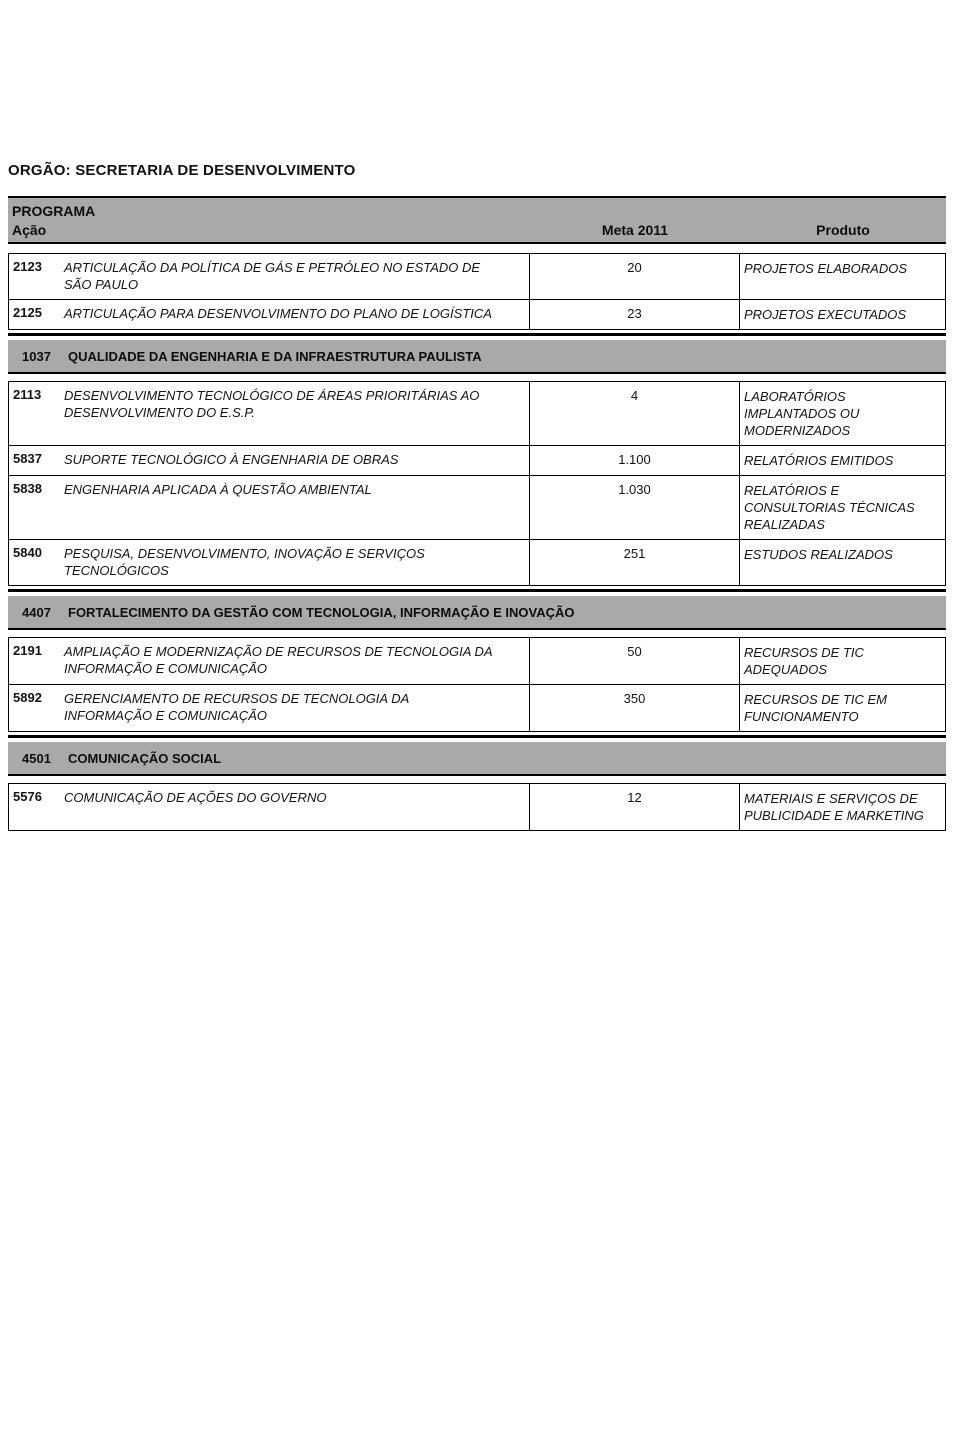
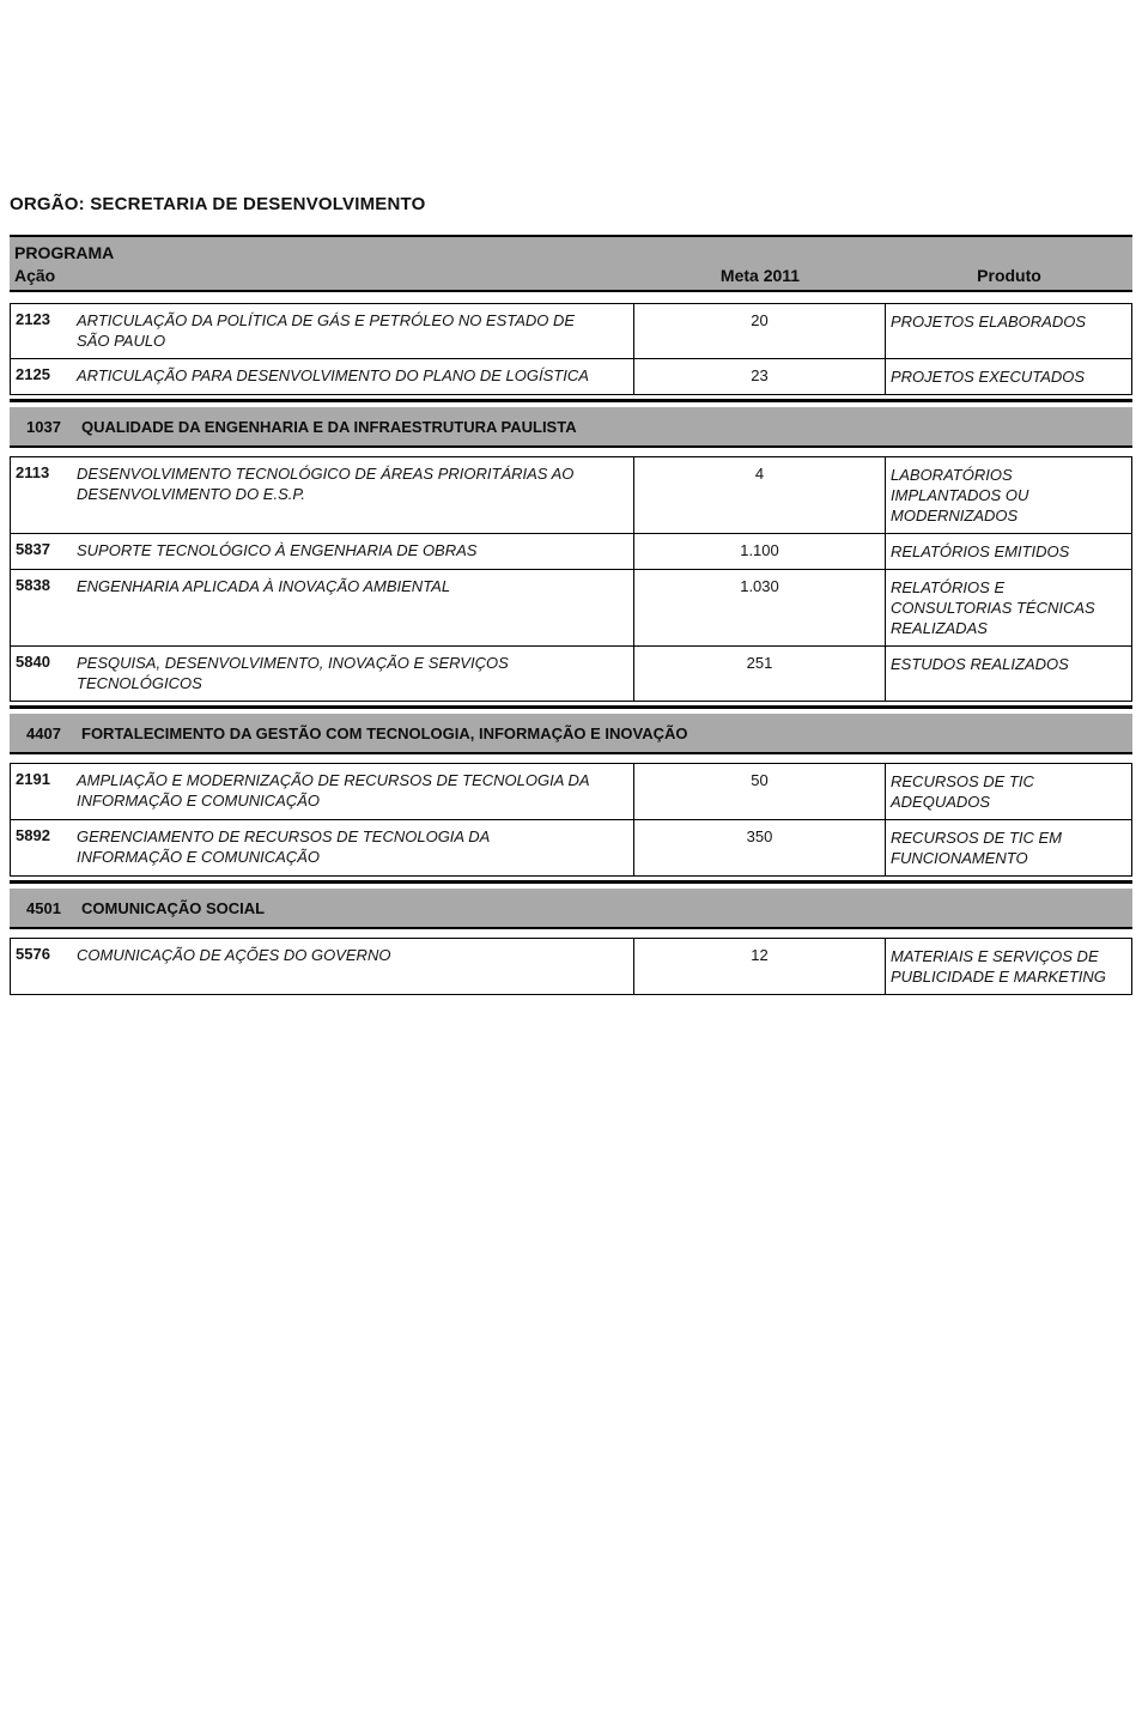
  ORGÃO: SECRETARIA DE DESENVOLVIMENTO
  PROGRAMA
  Ação
  Meta 2011
  Produto
  2123
  ARTICULAÇÃO DA POLÍTICA DE GÁS E PETRÓLEO NO ESTADO DE
  SÃO PAULO
  20
  PROJETOS ELABORADOS
  2125
  ARTICULAÇÃO PARA DESENVOLVIMENTO DO PLANO DE LOGÍSTICA
  23
  PROJETOS EXECUTADOS
  1037
  QUALIDADE DA ENGENHARIA E DA INFRAESTRUTURA PAULISTA
  2113
  DESENVOLVIMENTO TECNOLÓGICO DE ÁREAS PRIORITÁRIAS AO
  DESENVOLVIMENTO DO E.S.P.
  4
  LABORATÓRIOS
  IMPLANTADOS OU
  MODERNIZADOS
  5837
  SUPORTE TECNOLÓGICO À ENGENHARIA DE OBRAS
  1.100
  RELATÓRIOS EMITIDOS
  5838
- ENGENHARIA APLICADA À QUESTÃO AMBIENTAL
+ ENGENHARIA APLICADA À INOVAÇÃO AMBIENTAL
  1.030
  RELATÓRIOS E
  CONSULTORIAS TÉCNICAS
  REALIZADAS
  5840
  PESQUISA, DESENVOLVIMENTO, INOVAÇÃO E SERVIÇOS
  TECNOLÓGICOS
  251
  ESTUDOS REALIZADOS
  4407
  FORTALECIMENTO DA GESTÃO COM TECNOLOGIA, INFORMAÇÃO E INOVAÇÃO
  2191
  AMPLIAÇÃO E MODERNIZAÇÃO DE RECURSOS DE TECNOLOGIA DA
  INFORMAÇÃO E COMUNICAÇÃO
  50
  RECURSOS DE TIC
  ADEQUADOS
  5892
  GERENCIAMENTO DE RECURSOS DE TECNOLOGIA DA
  INFORMAÇÃO E COMUNICAÇÃO
  350
  RECURSOS DE TIC EM
  FUNCIONAMENTO
  4501
  COMUNICAÇÃO SOCIAL
  5576
  COMUNICAÇÃO DE AÇÕES DO GOVERNO
  12
  MATERIAIS E SERVIÇOS DE
  PUBLICIDADE E MARKETING
